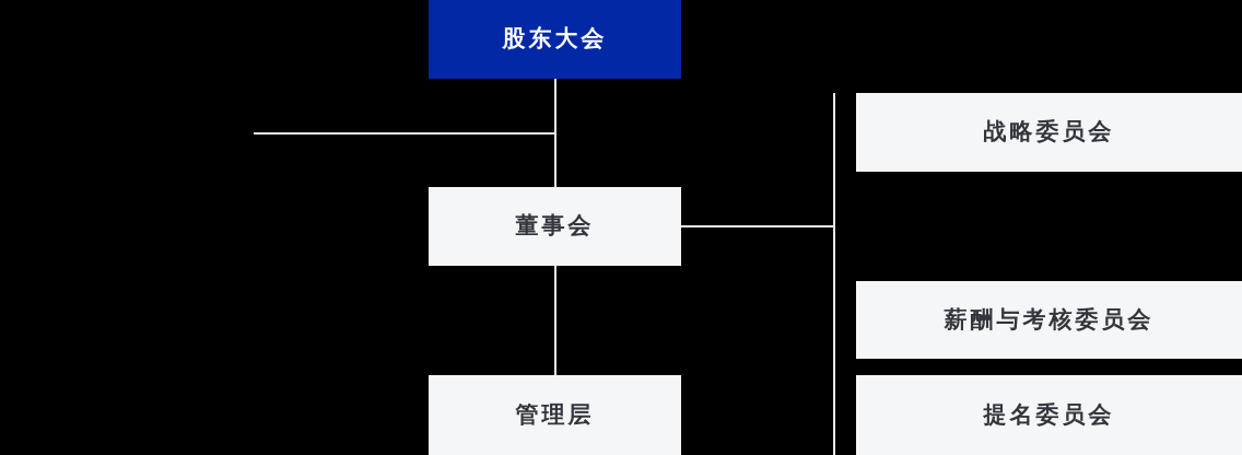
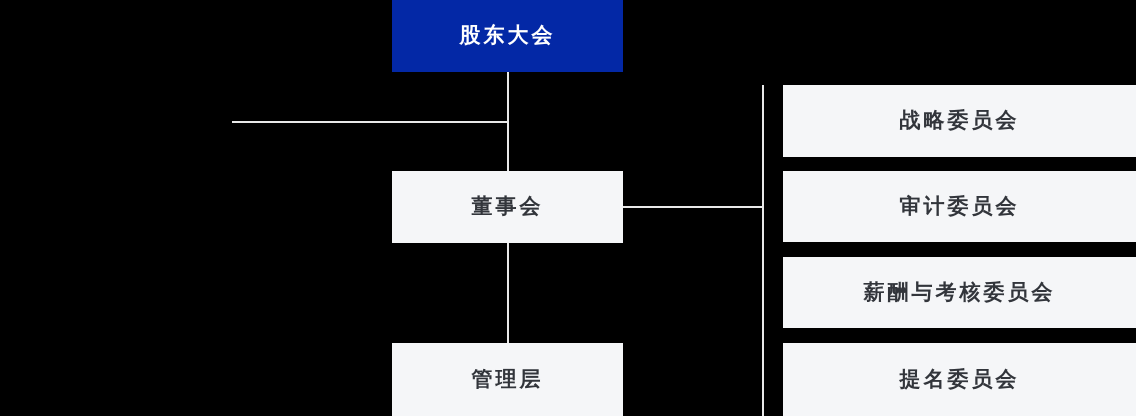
  股东大会
  董事会
  管理层
  战略委员会
+ 审计委员会
  薪酬与考核委员会
  提名委员会
